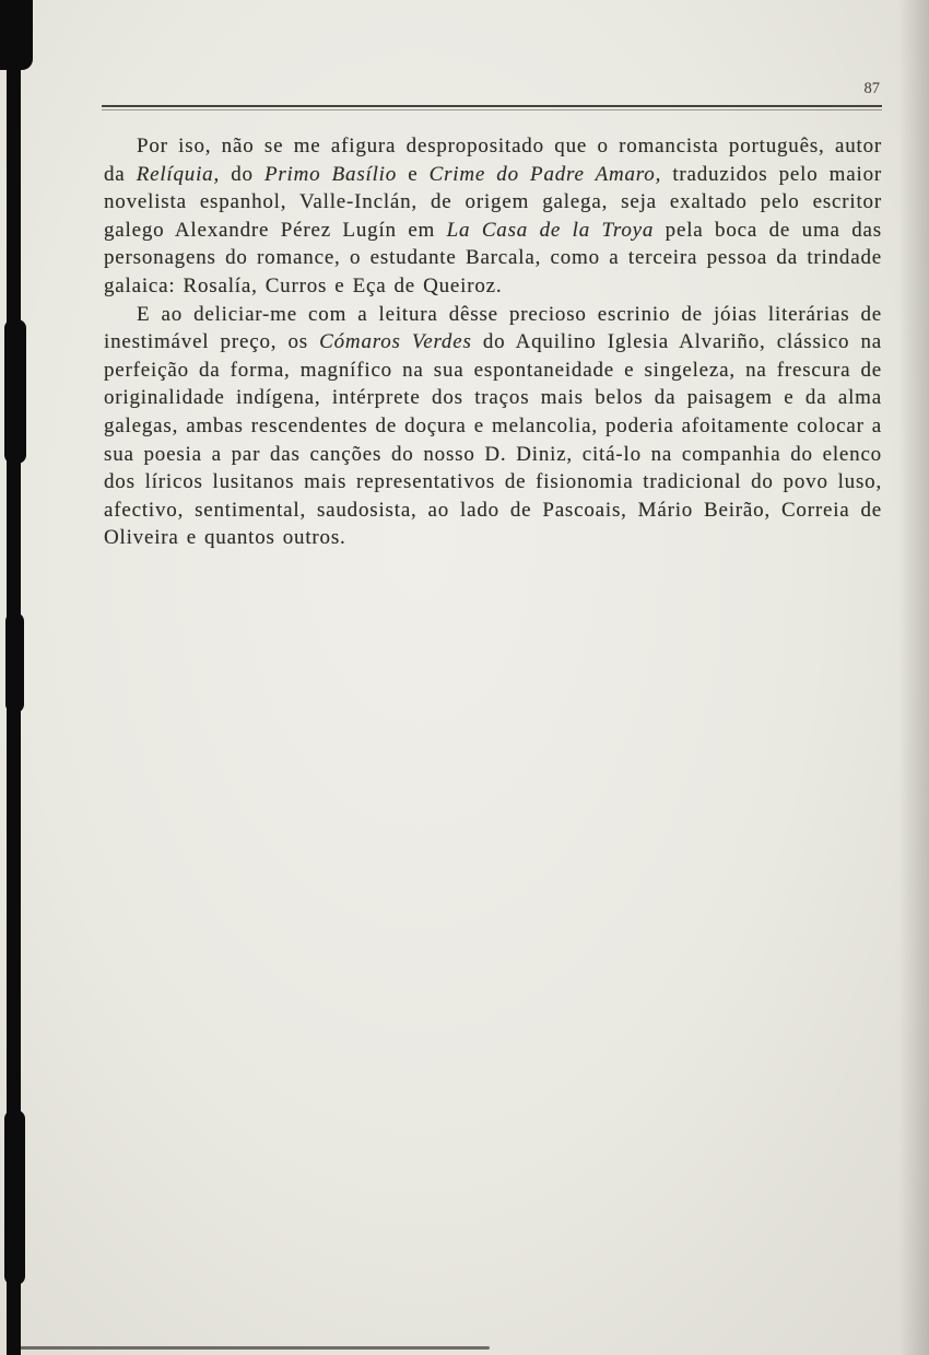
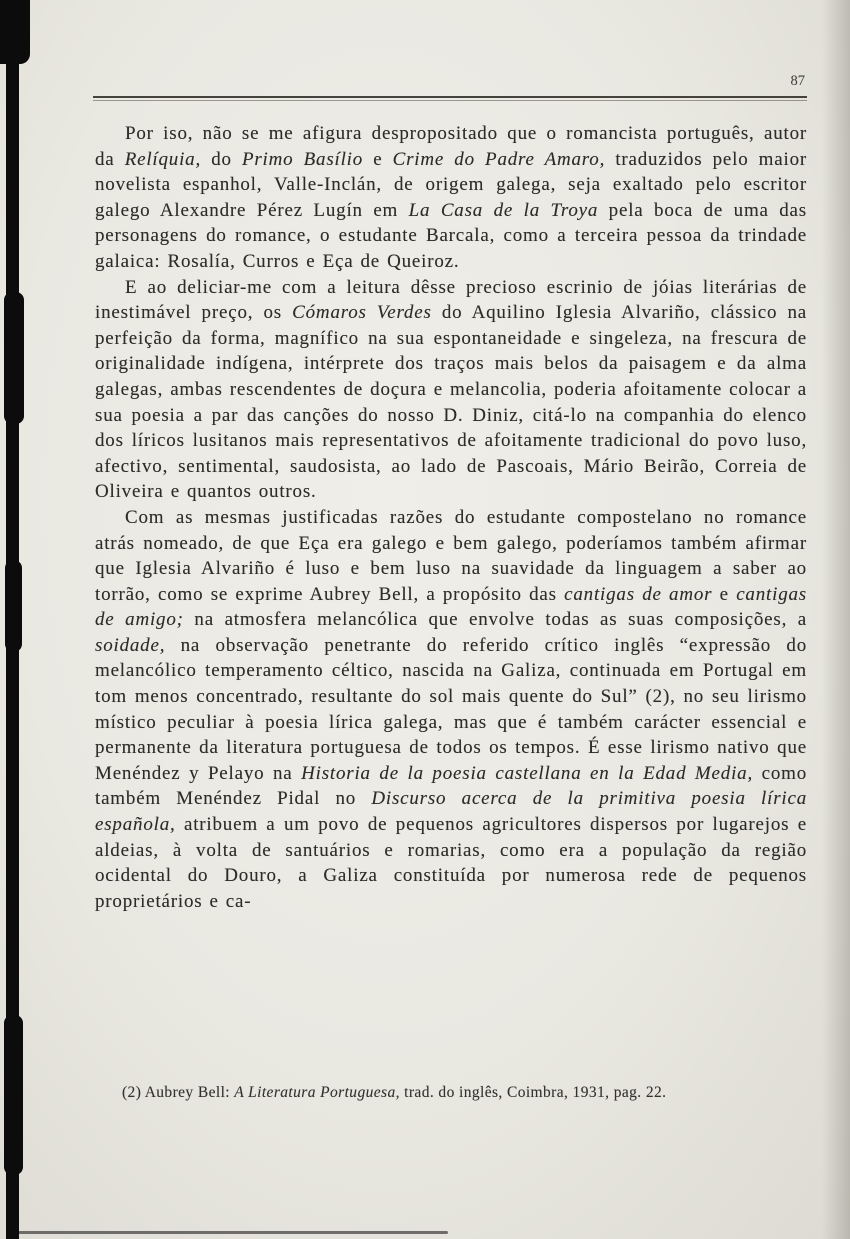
  87
  Por iso, não se me afigura despropositado que o romancista português, autor da Relíquia, do Primo Basílio e Crime do Padre Amaro, traduzidos pelo maior novelista espanhol, Valle-Inclán, de origem galega, seja exaltado pelo escritor galego Alexandre Pérez Lugín em La Casa de la Troya pela boca de uma das personagens do romance, o estudante Barcala, como a terceira pessoa da trindade galaica: Rosalía, Curros e Eça de Queiroz.
- E ao deliciar-me com a leitura dêsse precioso escrinio de jóias literárias de inestimável preço, os Cómaros Verdes do Aquilino Iglesia Alvariño, clássico na perfeição da forma, magnífico na sua espontaneidade e singeleza, na frescura de originalidade indígena, intérprete dos traços mais belos da paisagem e da alma galegas, ambas rescendentes de doçura e melancolia, poderia afoitamente colocar a sua poesia a par das canções do nosso D. Diniz, citá-lo na companhia do elenco dos líricos lusitanos mais representativos de fisionomia tradicional do povo luso, afectivo, sentimental, saudosista, ao lado de Pascoais, Mário Beirão, Correia de Oliveira e quantos outros.
+ E ao deliciar-me com a leitura dêsse precioso escrinio de jóias literárias de inestimável preço, os Cómaros Verdes do Aquilino Iglesia Alvariño, clássico na perfeição da forma, magnífico na sua espontaneidade e singeleza, na frescura de originalidade indígena, intérprete dos traços mais belos da paisagem e da alma galegas, ambas rescendentes de doçura e melancolia, poderia afoitamente colocar a sua poesia a par das canções do nosso D. Diniz, citá-lo na companhia do elenco dos líricos lusitanos mais representativos de afoitamente tradicional do povo luso, afectivo, sentimental, saudosista, ao lado de Pascoais, Mário Beirão, Correia de Oliveira e quantos outros.
+ Com as mesmas justificadas razões do estudante compostelano no romance atrás nomeado, de que Eça era galego e bem galego, poderíamos também afirmar que Iglesia Alvariño é luso e bem luso na suavidade da linguagem a saber ao torrão, como se exprime Aubrey Bell, a propósito das cantigas de amor e cantigas de amigo; na atmosfera melancólica que envolve todas as suas composições, a soidade, na observação penetrante do referido crítico inglês “expressão do melancólico temperamento céltico, nascida na Galiza, continuada em Portugal em tom menos concentrado, resultante do sol mais quente do Sul” (2), no seu lirismo místico peculiar à poesia lírica galega, mas que é também carácter essencial e permanente da literatura portuguesa de todos os tempos. É esse lirismo nativo que Menéndez y Pelayo na Historia de la poesia castellana en la Edad Media, como também Menéndez Pidal no Discurso acerca de la primitiva poesia lírica española, atribuem a um povo de pequenos agricultores dispersos por lugarejos e aldeias, à volta de santuários e romarias, como era a população da região ocidental do Douro, a Galiza constituída por numerosa rede de pequenos proprietários e ca-
+ (2) Aubrey Bell: A Literatura Portuguesa, trad. do inglês, Coimbra, 1931, pag. 22.
